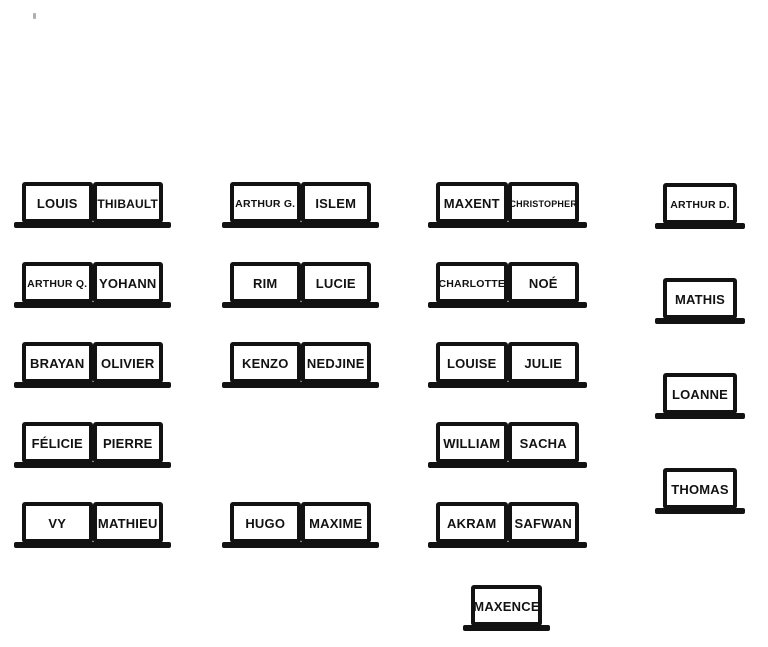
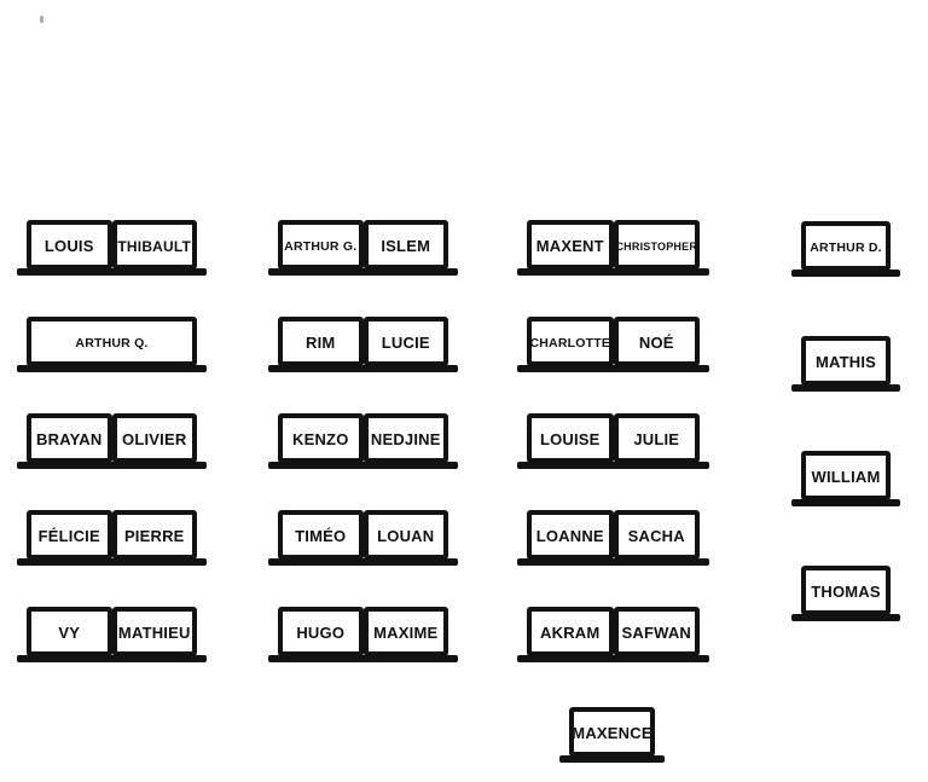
  LOUIS
  THIBAULT
  ARTHUR Q.
- YOHANN
  BRAYAN
  OLIVIER
  FÉLICIE
  PIERRE
  VY
  MATHIEU
  ARTHUR G.
  ISLEM
  RIM
  LUCIE
  KENZO
  NEDJINE
+ TIMÉO
+ LOUAN
  HUGO
  MAXIME
  MAXENT
  CHRISTOPHER
  CHARLOTTE
  NOÉ
  LOUISE
  JULIE
- WILLIAM
+ LOANNE
  SACHA
  AKRAM
  SAFWAN
  ARTHUR D.
  MATHIS
- LOANNE
+ WILLIAM
  THOMAS
  MAXENCE
